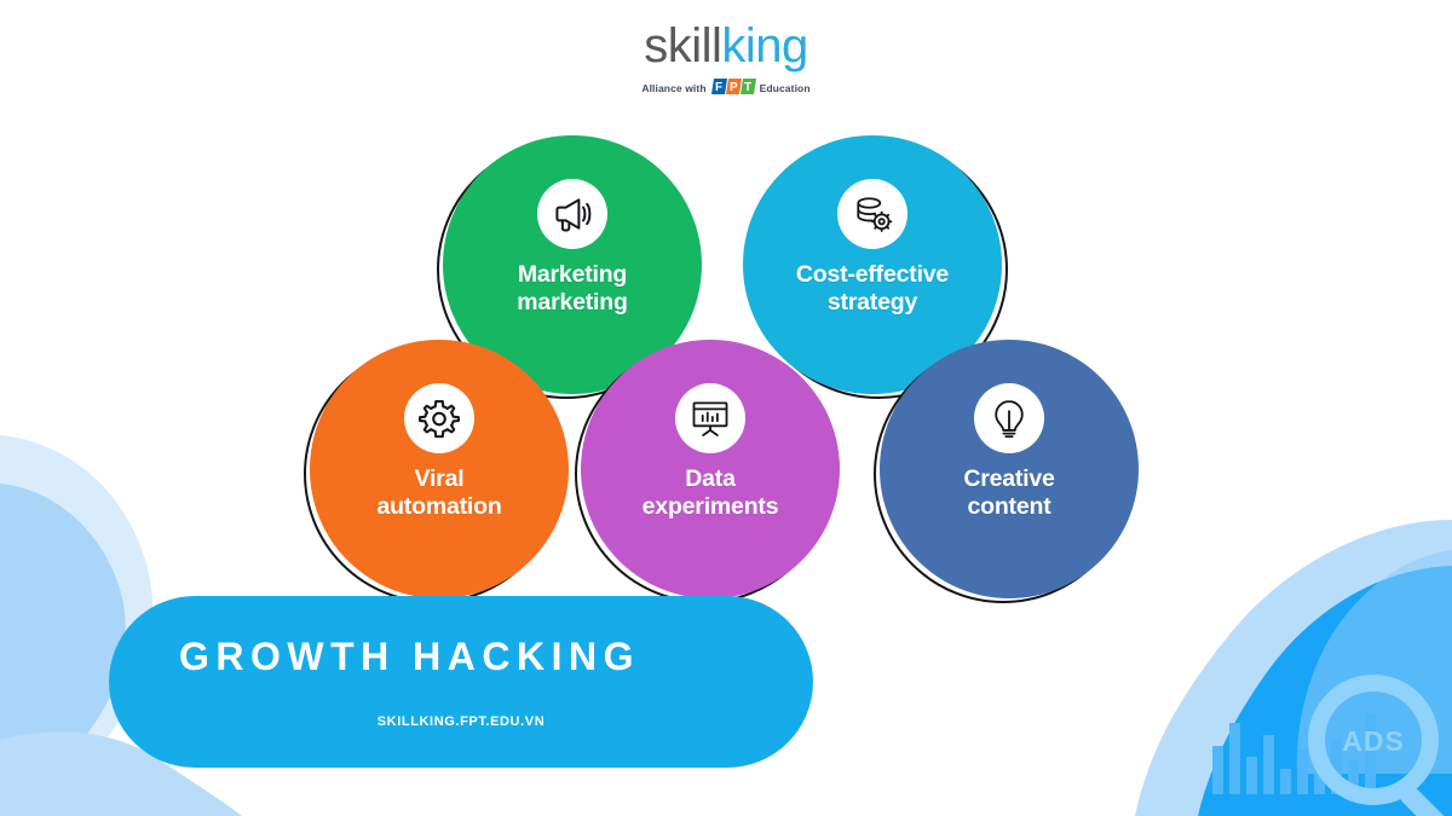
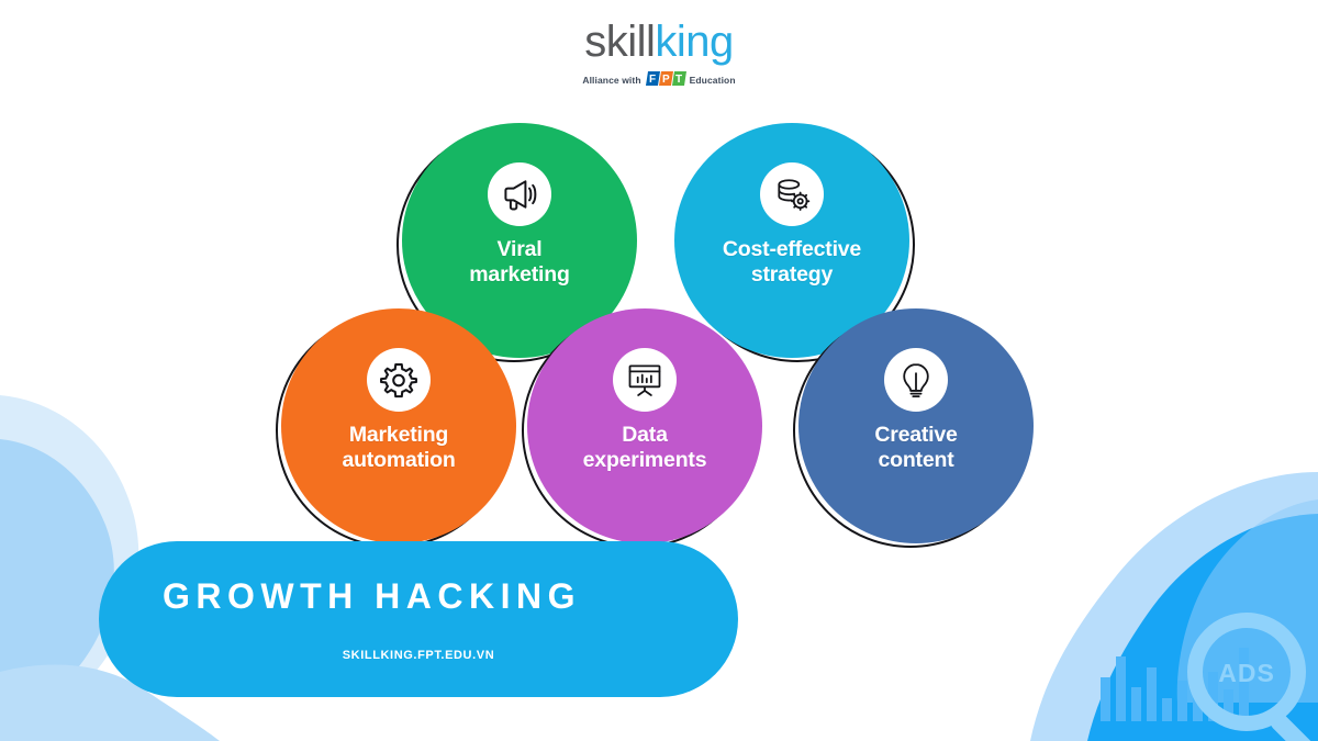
  ADS
  skillking
  Alliance with
  F
  P
  T
  Education
- Marketing
+ Viral
  marketing
  Cost-effective
  strategy
- Viral
+ Marketing
  automation
  Data
  experiments
  Creative
  content
  GROWTH HACKING
  SKILLKING.FPT.EDU.VN
